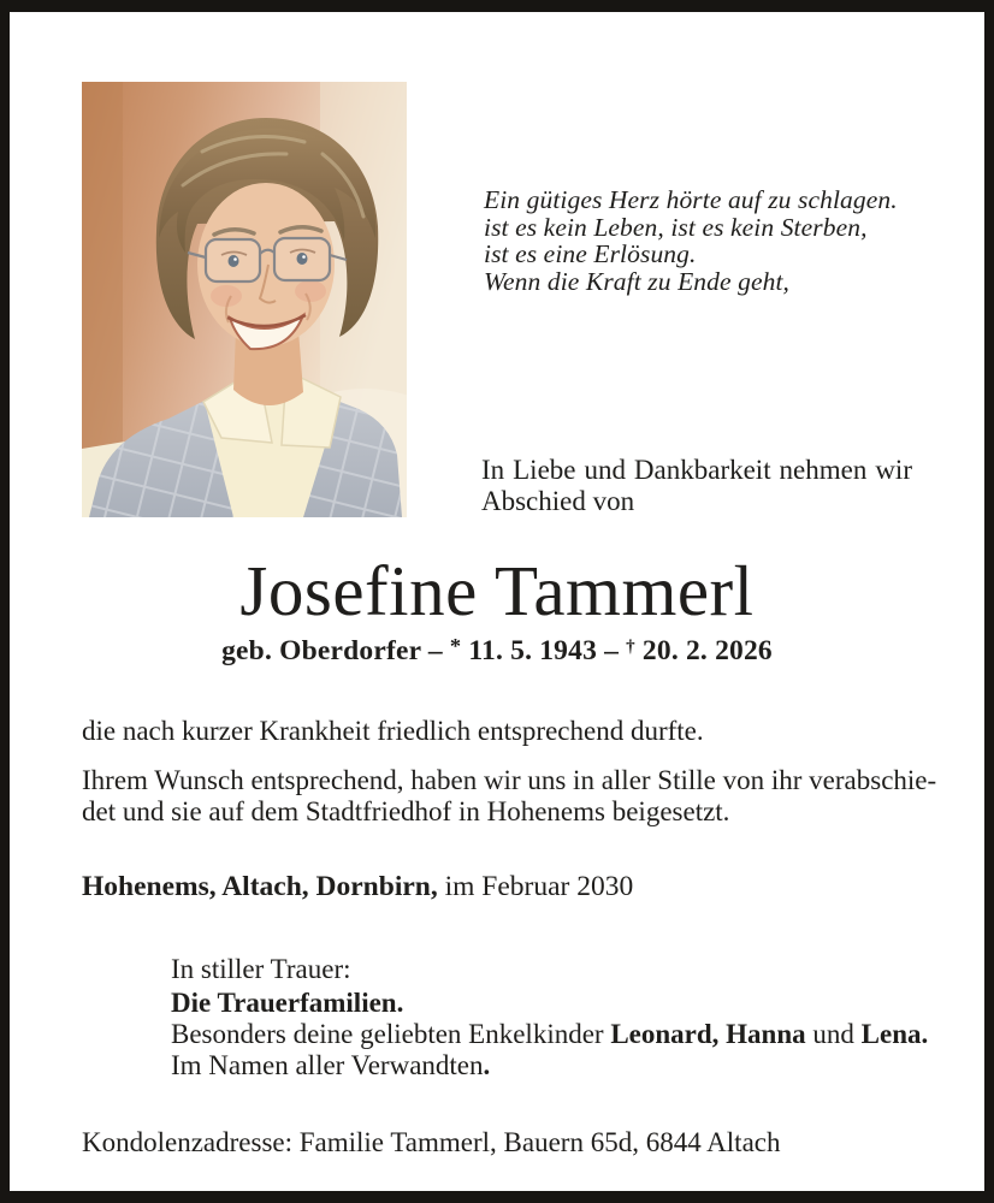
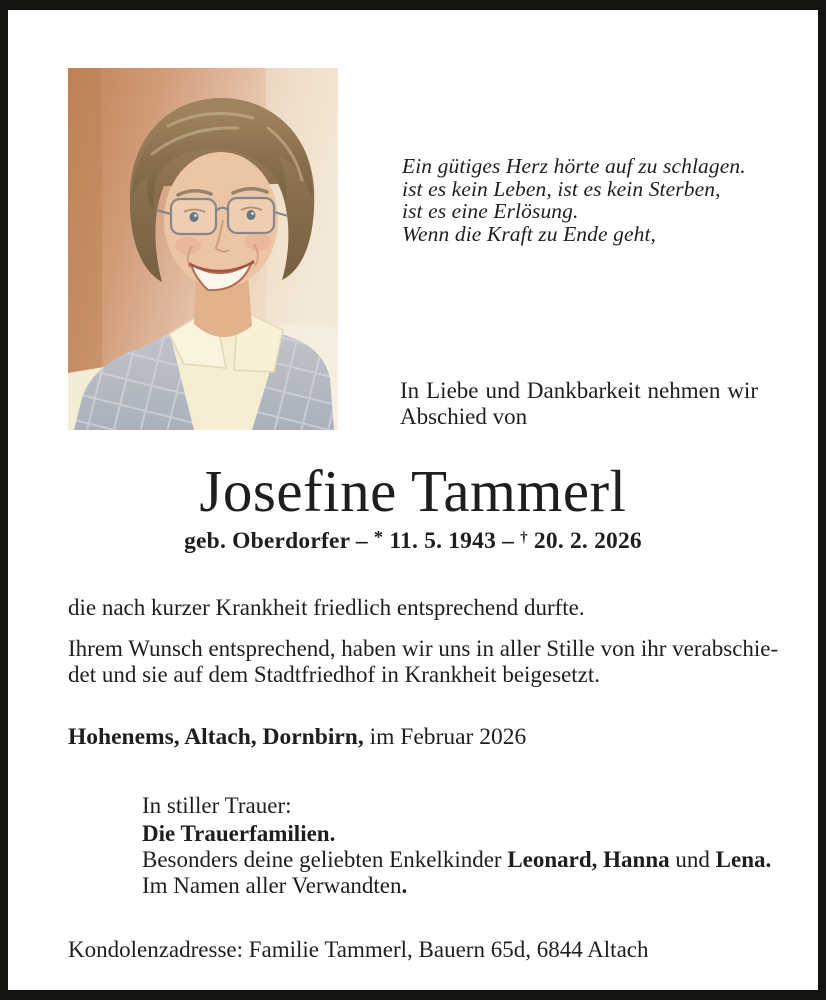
  Ein gütiges Herz hörte auf zu schlagen.
  ist es kein Leben, ist es kein Sterben,
  ist es eine Erlösung.
  Wenn die Kraft zu Ende geht,
  In Liebe und Dankbarkeit nehmen wir
  Abschied von
  Josefine Tammerl
  geb. Oberdorfer – * 11. 5. 1943 – † 20. 2. 2026
  die nach kurzer Krankheit friedlich entsprechend durfte.
  Ihrem Wunsch entsprechend, haben wir uns in aller Stille von ihr verabschie-
- det und sie auf dem Stadtfriedhof in Hohenems beigesetzt.
+ det und sie auf dem Stadtfriedhof in Krankheit beigesetzt.
- Hohenems, Altach, Dornbirn, im Februar 2030
+ Hohenems, Altach, Dornbirn, im Februar 2026
  In stiller Trauer:
  Die Trauerfamilien.
  Besonders deine geliebten Enkelkinder Leonard, Hanna und Lena.
  Im Namen aller Verwandten.
  Kondolenzadresse: Familie Tammerl, Bauern 65d, 6844 Altach
